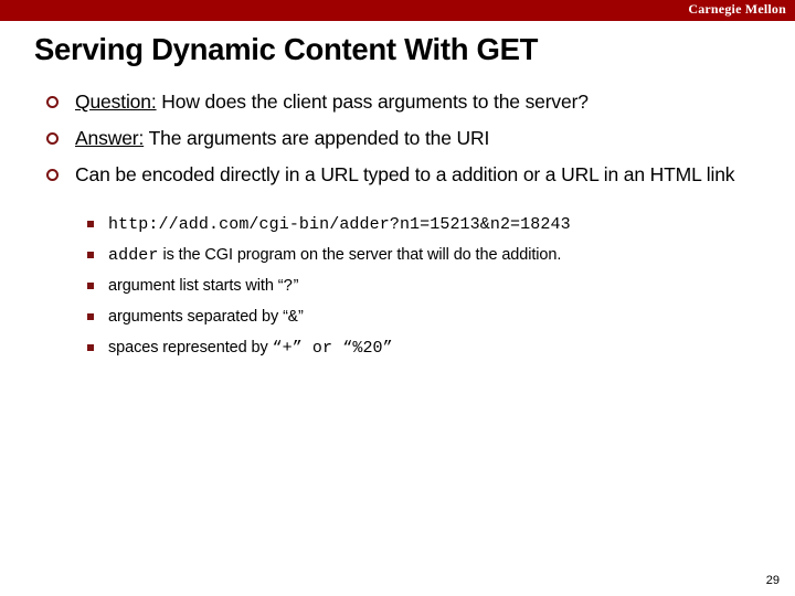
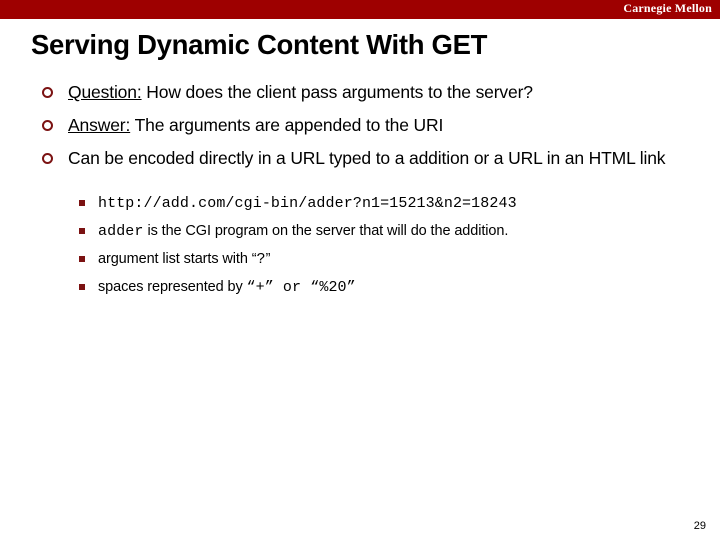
  Carnegie Mellon
  Serving Dynamic Content With GET
  Question: How does the client pass arguments to the server?
  Answer: The arguments are appended to the URI
  Can be encoded directly in a URL typed to a addition or a URL in an HTML link
  http://add.com/cgi-bin/adder?n1=15213&n2=18243
  adder is the CGI program on the server that will do the addition.
  argument list starts with “?”
- arguments separated by “&”
  spaces represented by “+” or “%20”
  29
